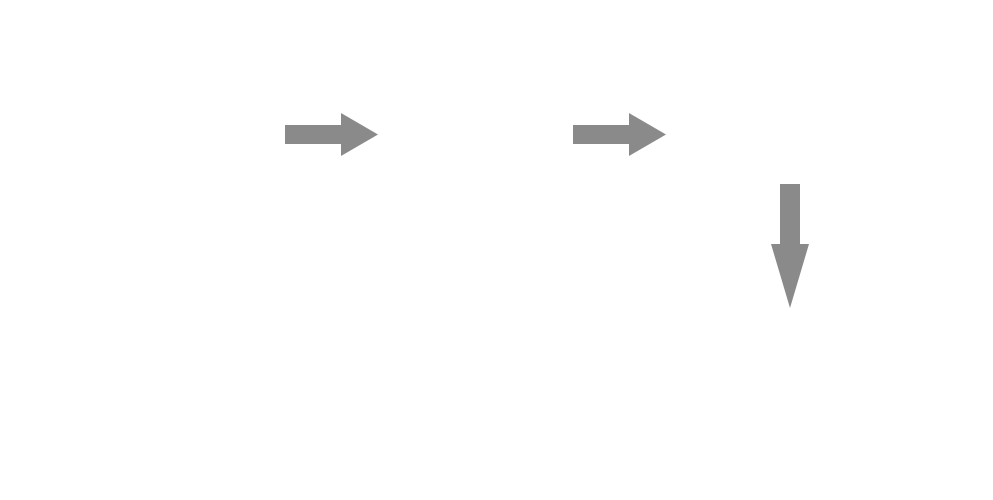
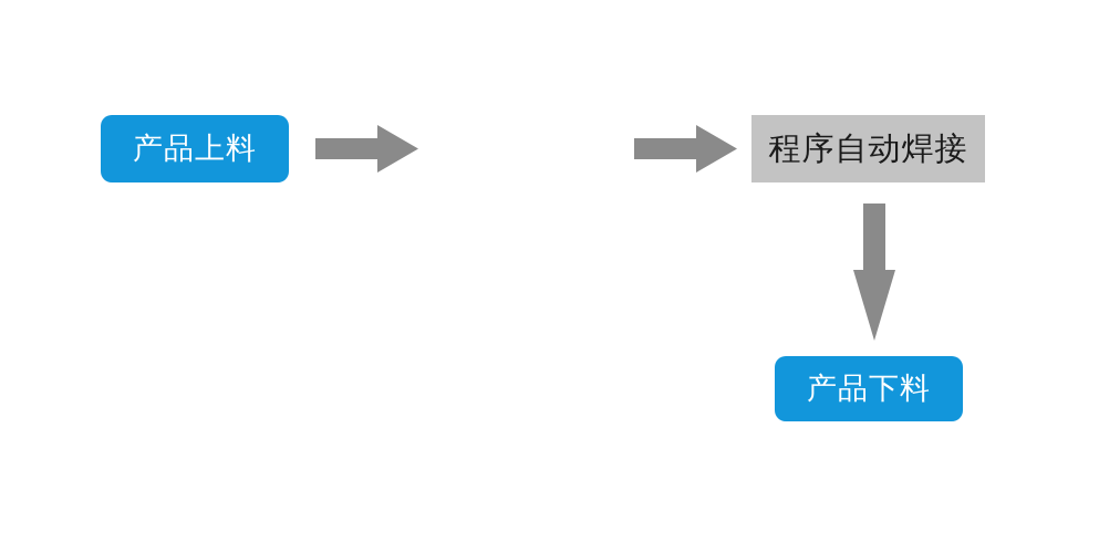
+ 产品上料
+ 程序自动焊接
+ 产品下料
